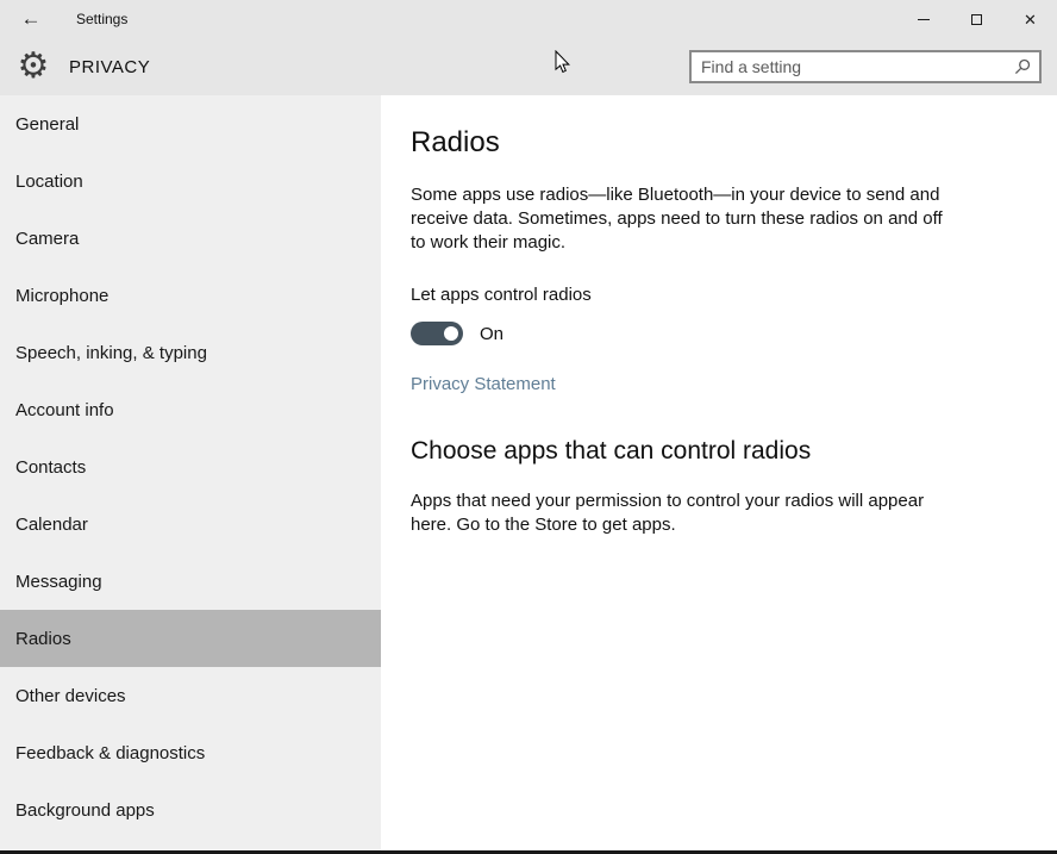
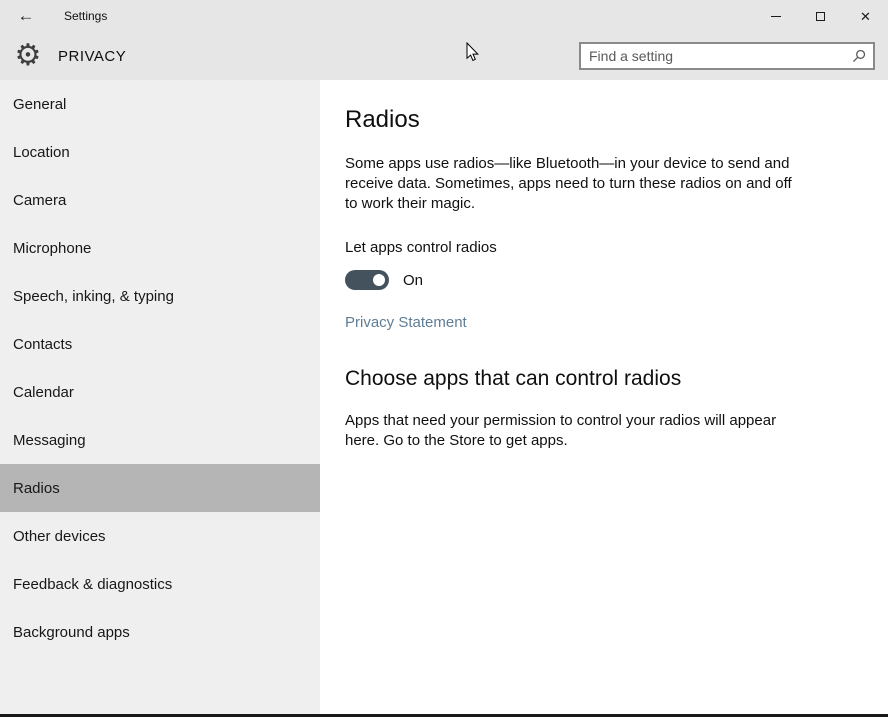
  ←
  Settings
  ✕
  ⚙
  PRIVACY
  Find a setting
  General
  Location
  Camera
  Microphone
  Speech, inking, & typing
- Account info
  Contacts
  Calendar
  Messaging
  Radios
  Other devices
  Feedback & diagnostics
  Background apps
  Radios
  Some apps use radios—like Bluetooth—in your device to send and receive data. Sometimes, apps need to turn these radios on and off to work their magic.
  Let apps control radios
  On
  Privacy Statement
  Choose apps that can control radios
  Apps that need your permission to control your radios will appear here. Go to the Store to get apps.
